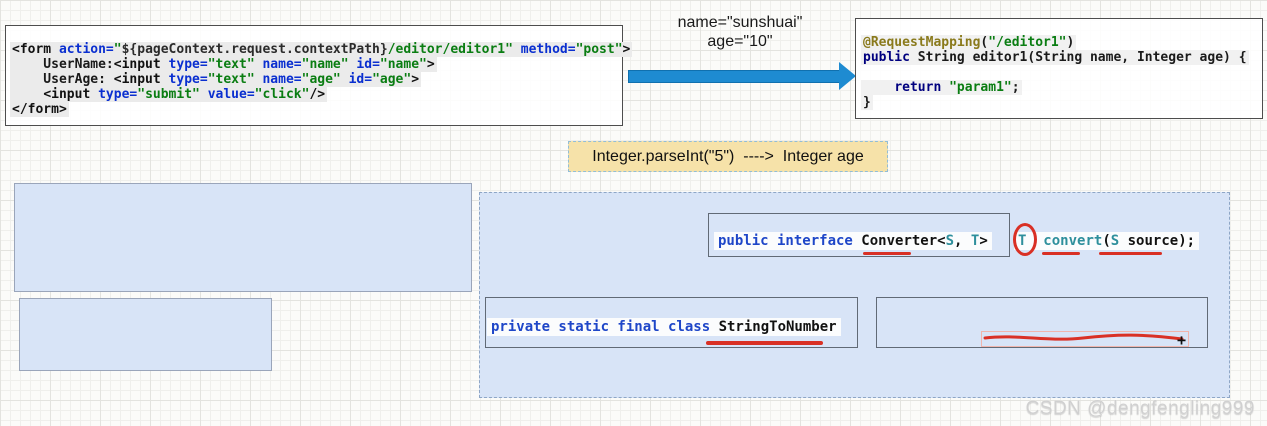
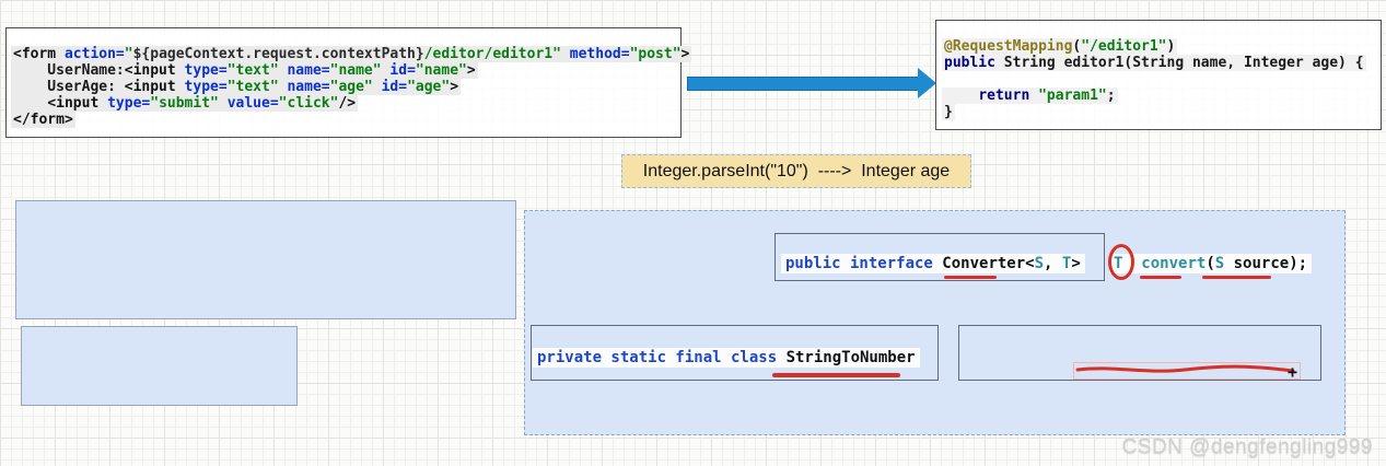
  <form action="${pageContext.request.contextPath}/editor/editor1" method="post">
  UserName:<input type="text" name="name" id="name">
  UserAge: <input type="text" name="age" id="age">
  <input type="submit" value="click"/>
  </form>
- name="sunshuai"
- age="10"
  @RequestMapping("/editor1")
  public String editor1(String name, Integer age) {
  return "param1";
  }
- Integer.parseInt("5") ----> Integer age
+ Integer.parseInt("10") ----> Integer age
  public interface Converter<S, T>
  T convert(S source);
  private static final class StringToNumber
  +
  CSDN @dengfengling999
